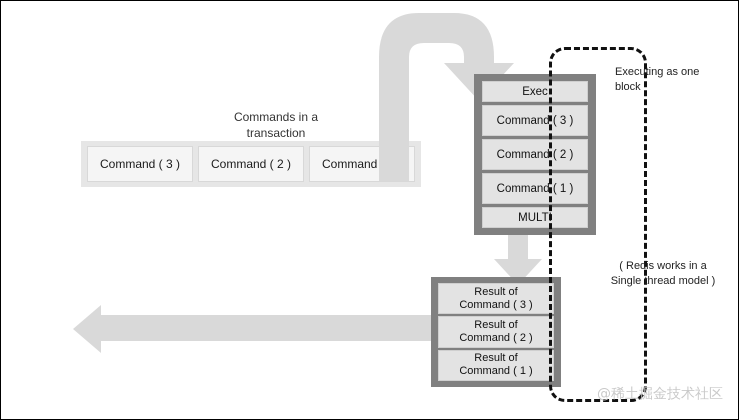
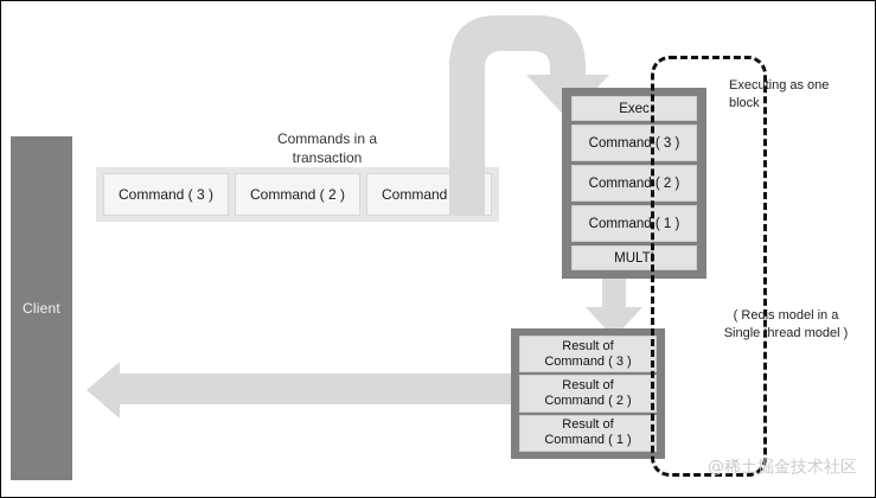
+ Client
  Commands in a
  transaction
  Command ( 3 )
  Command ( 2 )
  Command
  Exec
  Command ( 3 )
  Command ( 2 )
  Command ( 1 )
  MULTI
  Result of
  Command ( 3 )
  Result of
  Command ( 2 )
  Result of
  Command ( 1 )
  Executing as one
  block
- ( Redis works in a
+ ( Redis model in a
  Single thread model )
  @稀土掘金技术社区
